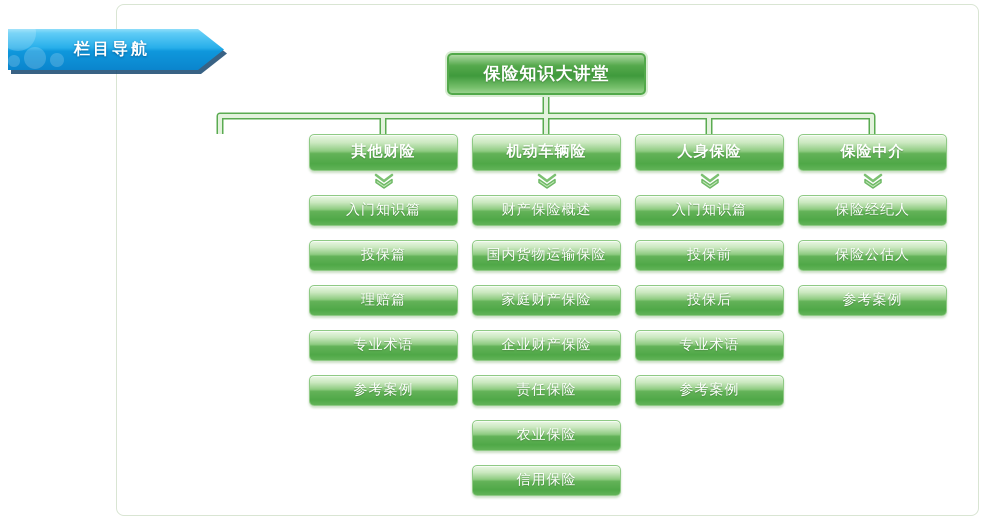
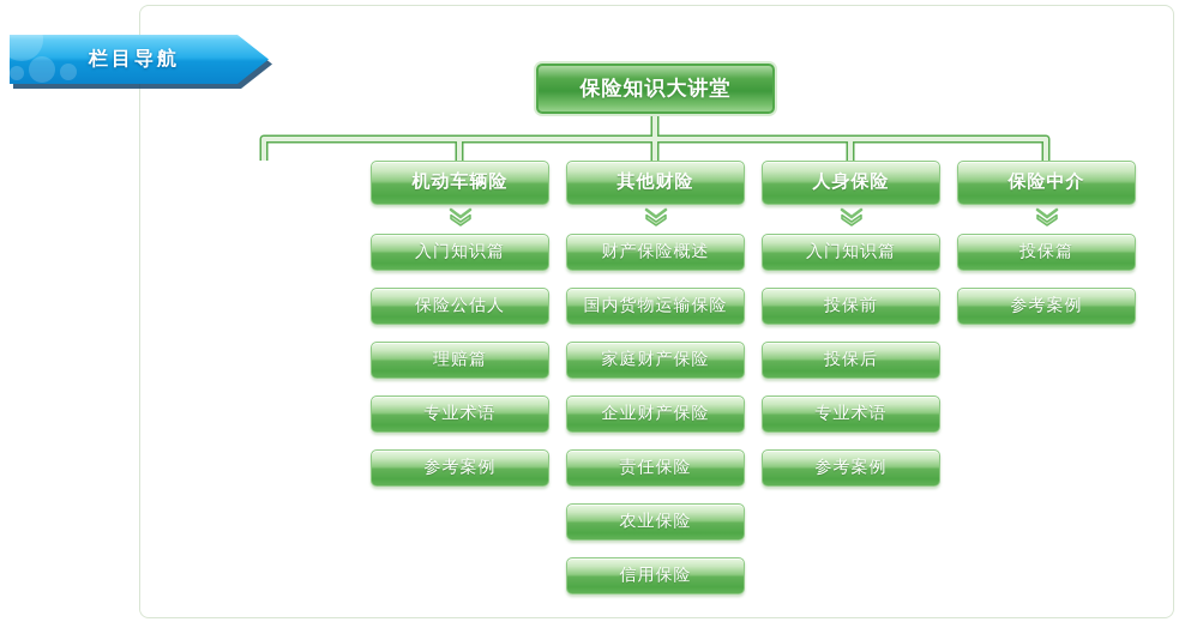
  栏目导航
  保险知识大讲堂
- 其他财险
+ 机动车辆险
  入门知识篇
- 投保篇
+ 保险公估人
  理赔篇
  专业术语
  参考案例
- 机动车辆险
+ 其他财险
  财产保险概述
  国内货物运输保险
  家庭财产保险
  企业财产保险
  责任保险
  农业保险
  信用保险
  人身保险
  入门知识篇
  投保前
  投保后
  专业术语
  参考案例
  保险中介
- 保险经纪人
- 保险公估人
+ 投保篇
  参考案例
